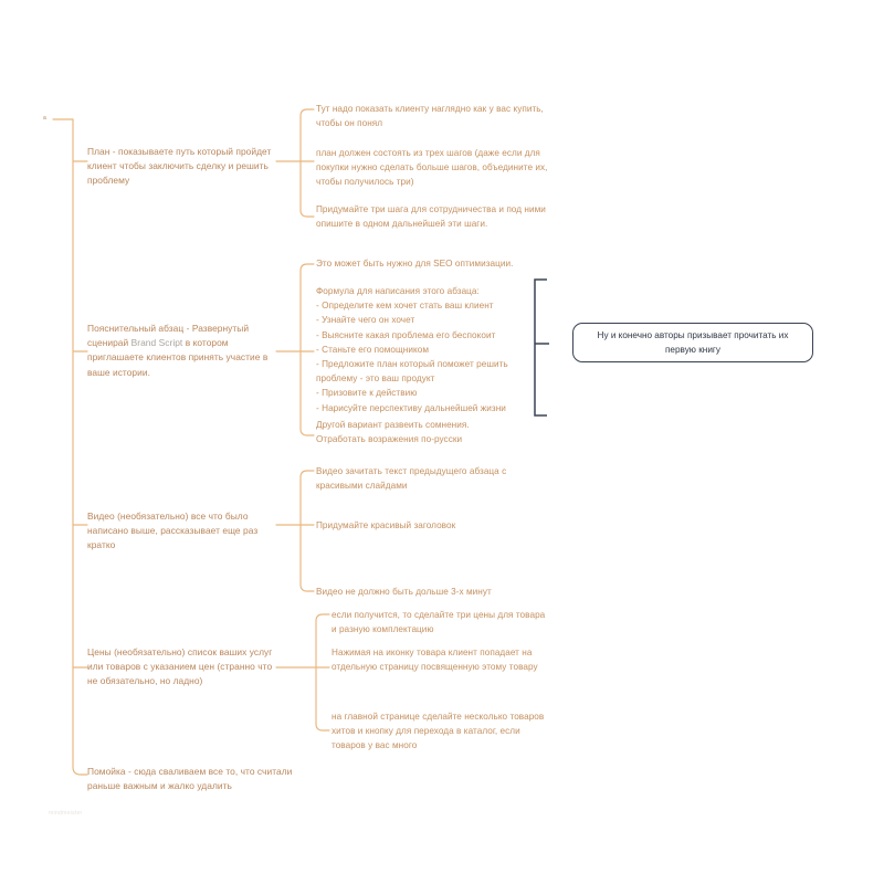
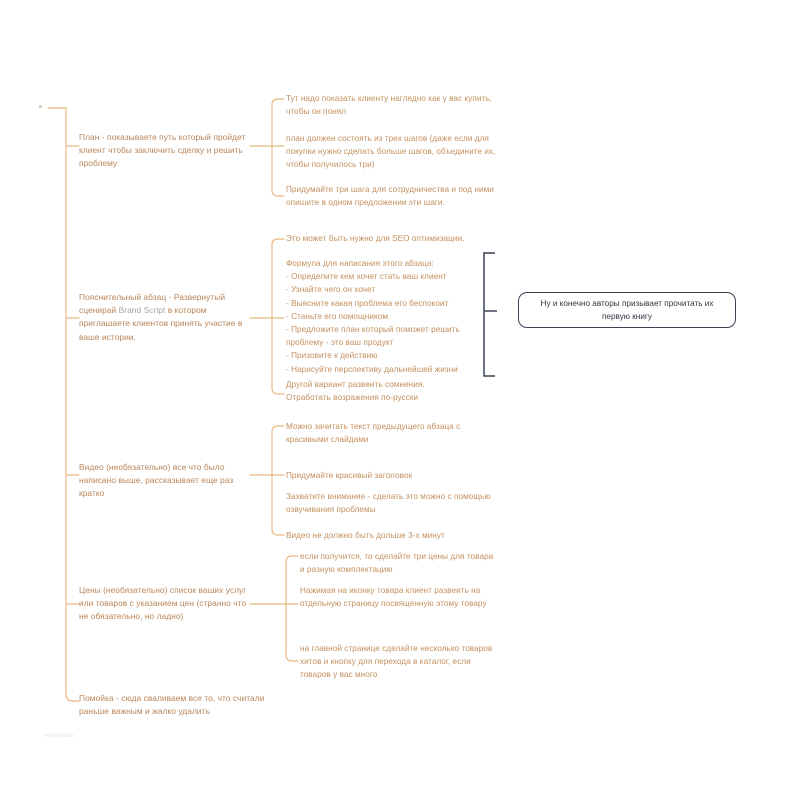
  План - показываете путь который пройдет клиент чтобы заключить сделку и решить проблему
  Пояснительный абзац - Развернутый сценирай Brand Script в котором приглашаете клиентов принять участие в ваше истории.
  Видео (необязательно) все что было написано выше, рассказывает еще раз кратко
  Цены (необязательно) список ваших услуг или товаров с указанием цен (странно что не обязательно, но ладно)
  Помойка - сюда сваливаем все то, что считали раньше важным и жалко удалить
  Тут надо показать клиенту наглядно как у вас купить, чтобы он понял
  план должен состоять из трех шагов (даже если для покупки нужно сделать больше шагов, объедините их, чтобы получилось три)
- Придумайте три шага для сотрудничества и под ними опишите в одном дальнейшей эти шаги.
+ Придумайте три шага для сотрудничества и под ними опишите в одном предложении эти шаги.
  Это может быть нужно для SEO оптимизации.
  Формула для написания этого абзаца:
  - Определите кем хочет стать ваш клиент
  - Узнайте чего он хочет
  - Выясните какая проблема его беспокоит
  - Станьте его помощником
  - Предложите план который поможет решить проблему - это ваш продукт
  - Призовите к действию
  - Нарисуйте перспективу дальнейшей жизни
  Другой вариант развеить сомнения.
  Отработать возражения по-русски
  Ну и конечно авторы призывает прочитать их первую книгу
- Видео зачитать текст предыдущего абзаца с красивыми слайдами
+ Можно зачитать текст предыдущего абзаца с красивыми слайдами
  Придумайте красивый заголовок
+ Захватите внимание - сделать это можно с помощью озвучивания проблемы
  Видео не должно быть дольше 3-х минут
  если получится, то сделайте три цены для товара и разную комплектацию
- Нажимая на иконку товара клиент попадает на отдельную страницу посвященную этому товару
+ Нажимая на иконку товара клиент развеить на отдельную страницу посвященную этому товару
  на главной странице сделайте несколько товаров хитов и кнопку для перехода в каталог, если товаров у вас много
